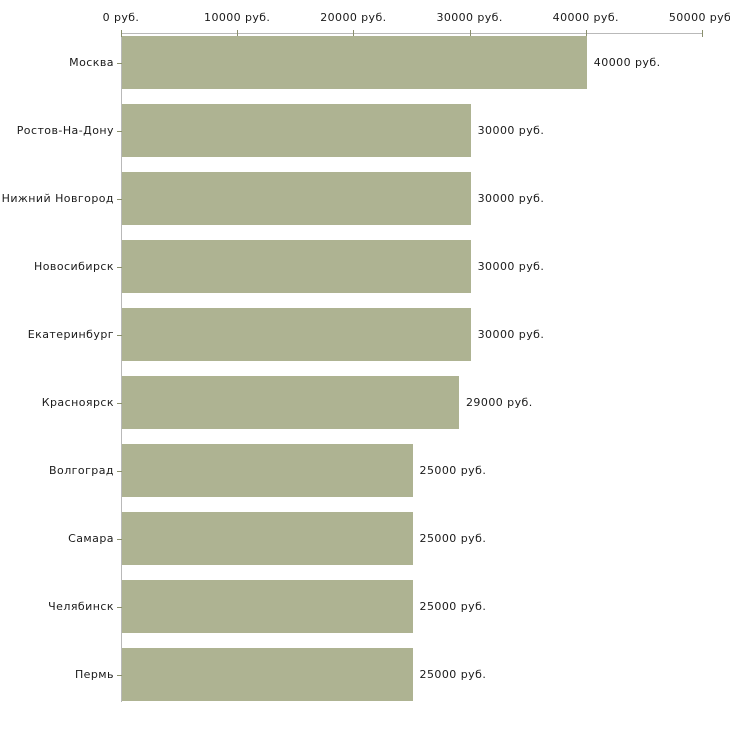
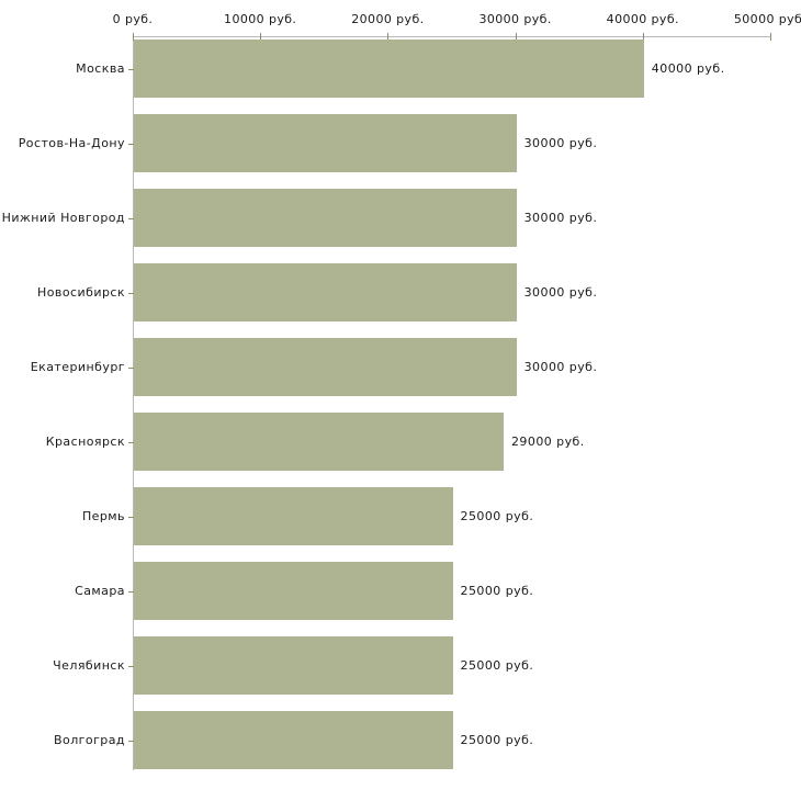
  0 руб.
  10000 руб.
  20000 руб.
  30000 руб.
  40000 руб.
  50000 руб
  Москва
  Ростов-На-Дону
  Нижний Новгород
  Новосибирск
  Екатеринбург
  Красноярск
- Волгоград
+ Пермь
  Самара
  Челябинск
- Пермь
+ Волгоград
  40000 руб.
  30000 руб.
  30000 руб.
  30000 руб.
  30000 руб.
  29000 руб.
  25000 руб.
  25000 руб.
  25000 руб.
  25000 руб.
